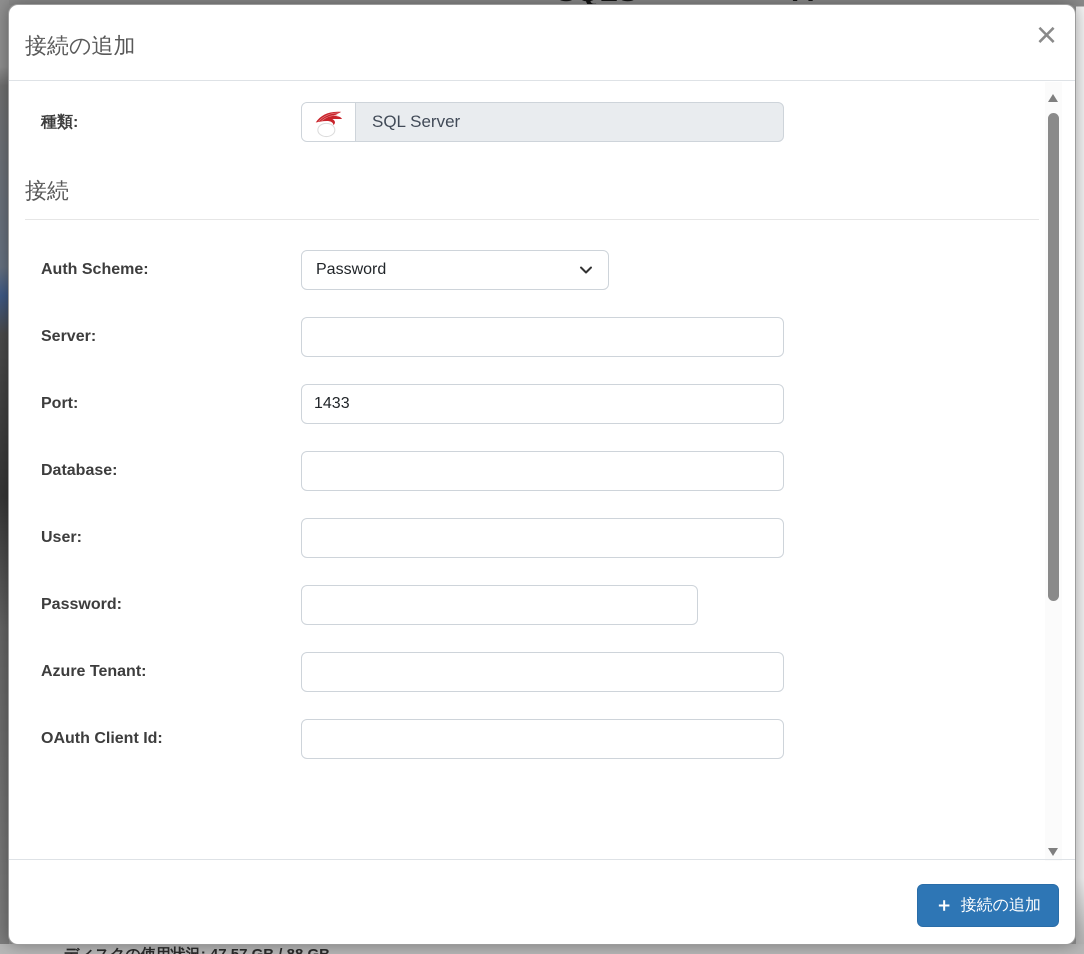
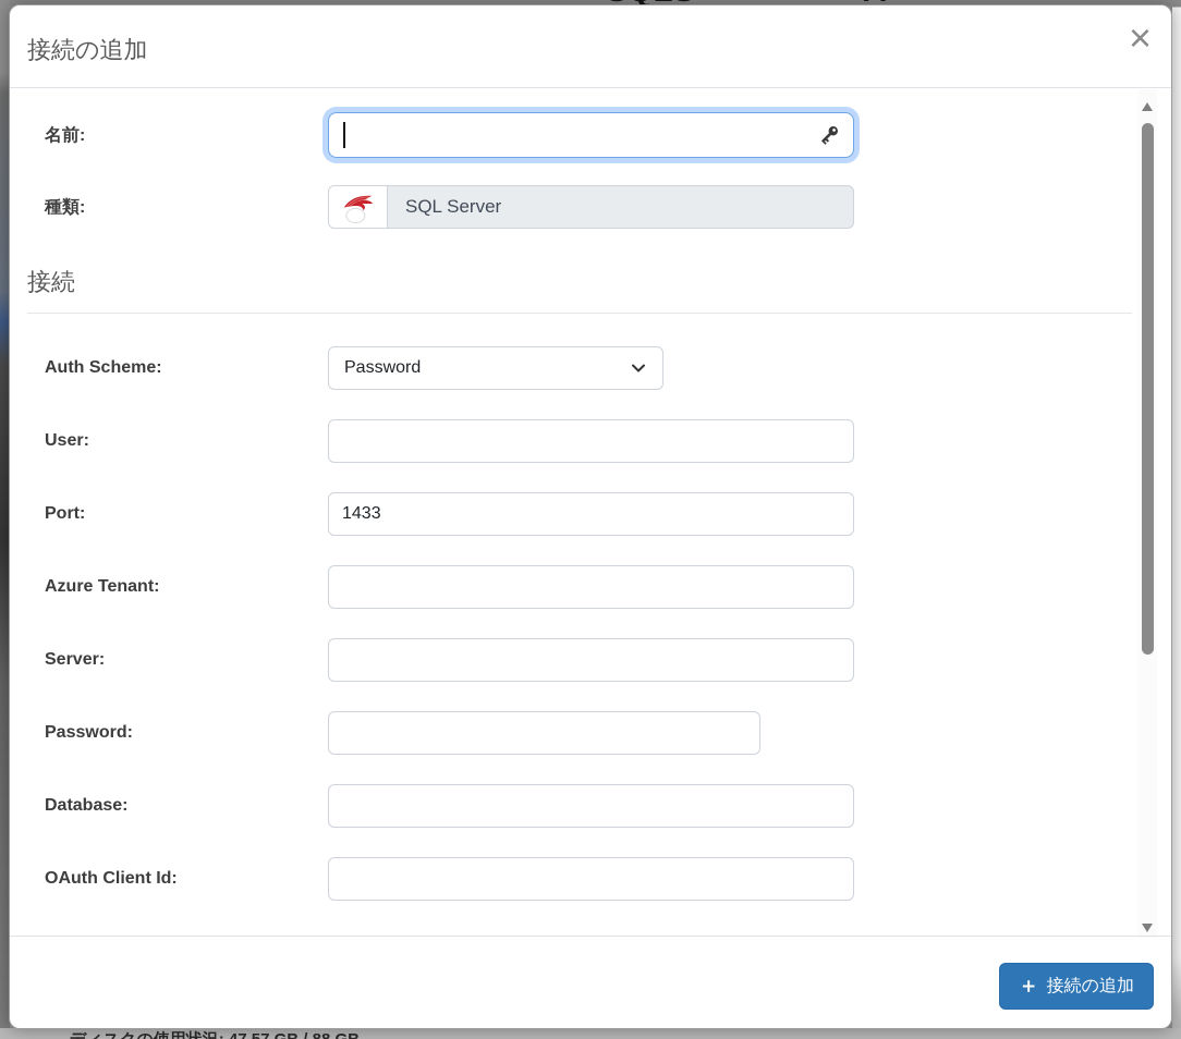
  接続の追加
  ×
+ 名前:
  種類:
  SQL Server
  接続
  Auth Scheme:
  Password
- Server:
+ User:
  Port:
  1433
- Database:
+ Azure Tenant:
- User:
+ Server:
  Password:
- Azure Tenant:
+ Database:
  OAuth Client Id:
  ＋
  接続の追加
